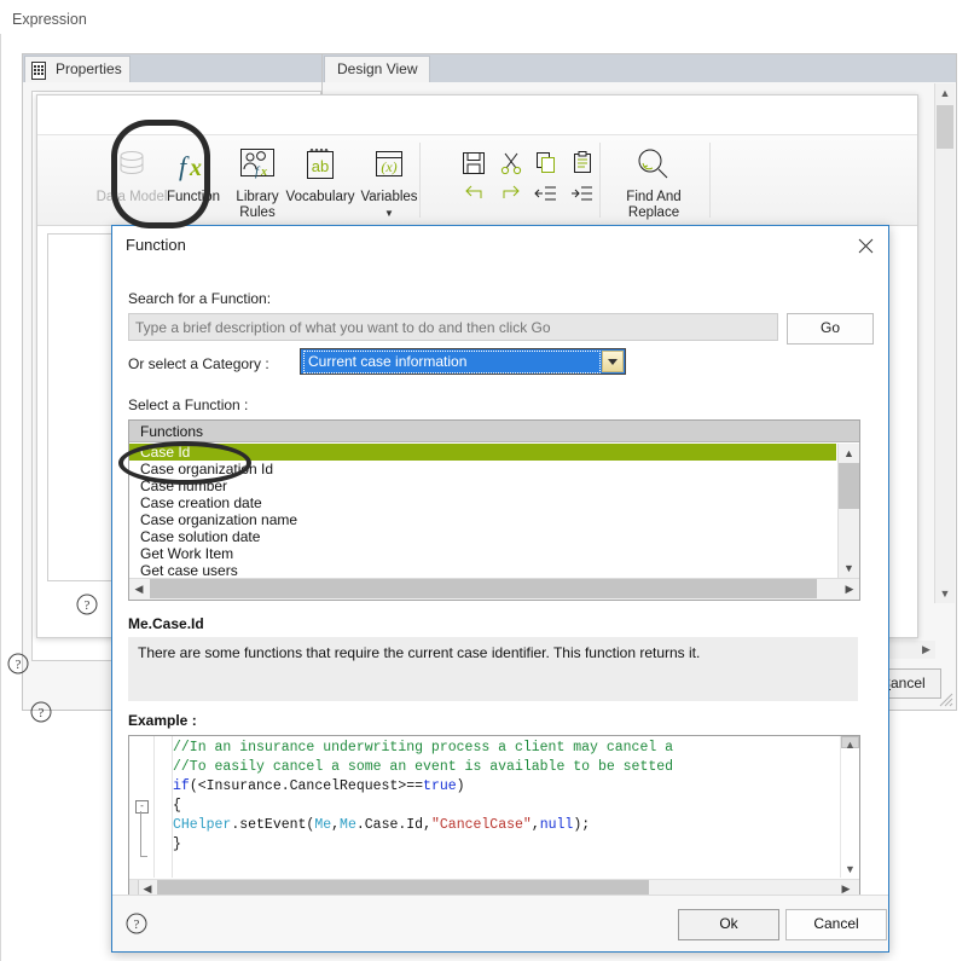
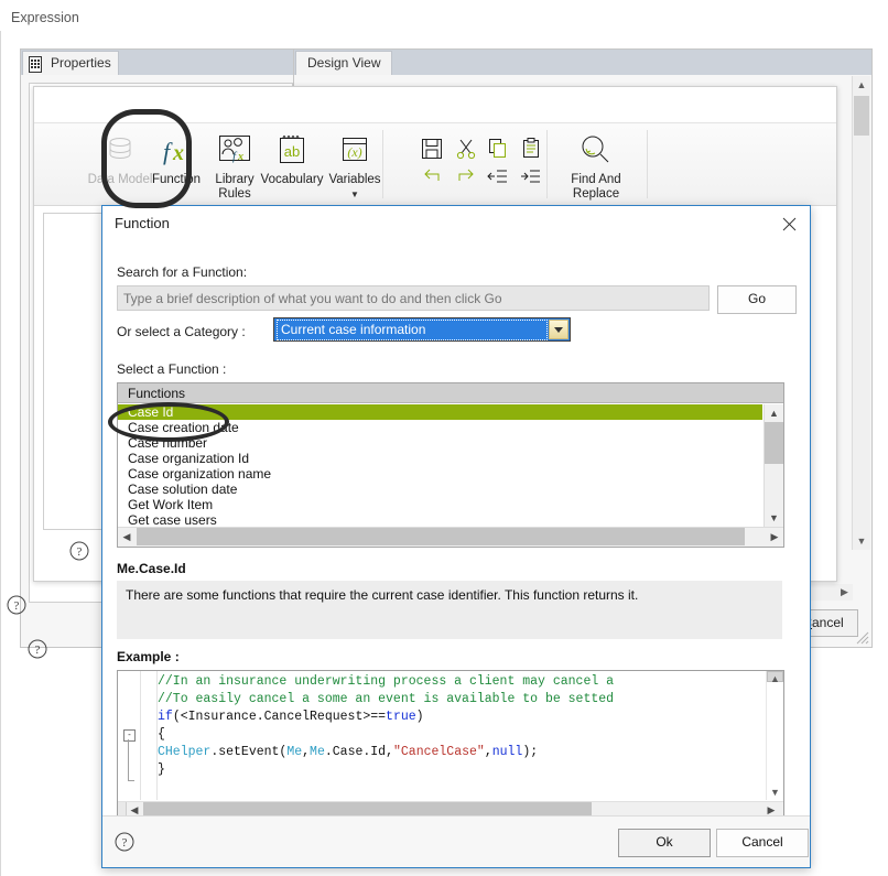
  Expression
  Properties
  ?
  Design View
  ▲
  ▼
  ▶
  ancel
  ?
  Data Model
  f
  x
  Function
  f
  x
  Library Rules
  ab
  Vocabulary
  (x)
  Variables
  ▼
  Find And Replace
  ?
  Function
  Search for a Function:
  Type a brief description of what you want to do and then click Go
  Go
  Or select a Category :
  Current case information
  Select a Function :
  Functions
  Case Id
- Case organization Id
+ Case creation date
  Case number
- Case creation date
+ Case organization Id
  Case organization name
  Case solution date
  Get Work Item
  Get case users
  ▲
  ▼
  ◀
  ▶
  Me.Case.Id
  There are some functions that require the current case identifier. This function returns it.
  Example :
  -
  //In an insurance underwriting process a client may cancel a
  //To easily cancel a some an event is available to be setted
  if(<Insurance.CancelRequest>==true)
  {
  CHelper.setEvent(Me,Me.Case.Id,"CancelCase",null);
  }
  ▲
  ▼
  ◀
  ▶
  ?
  Ok
  Cancel
